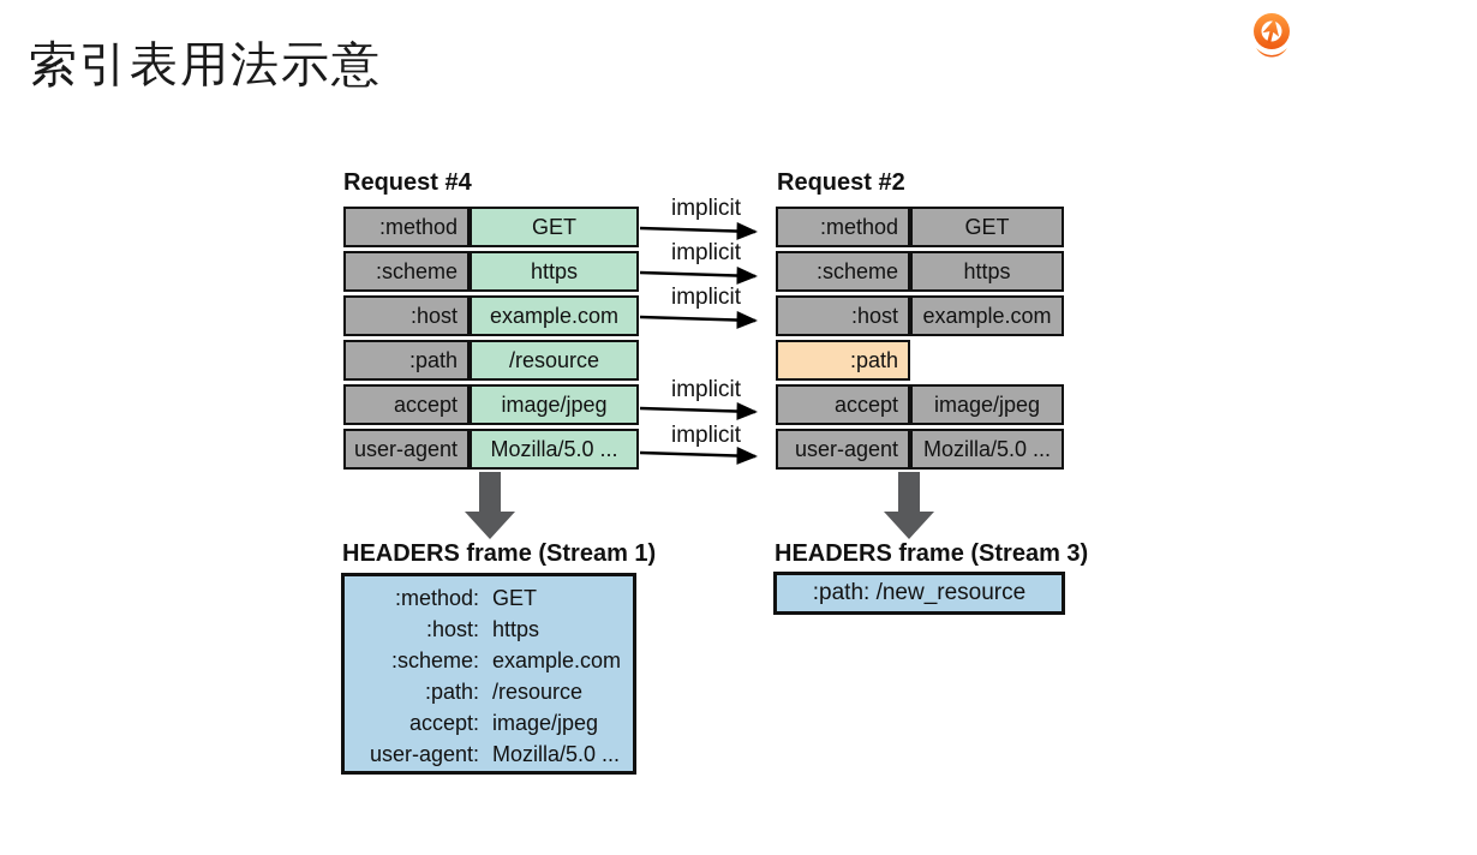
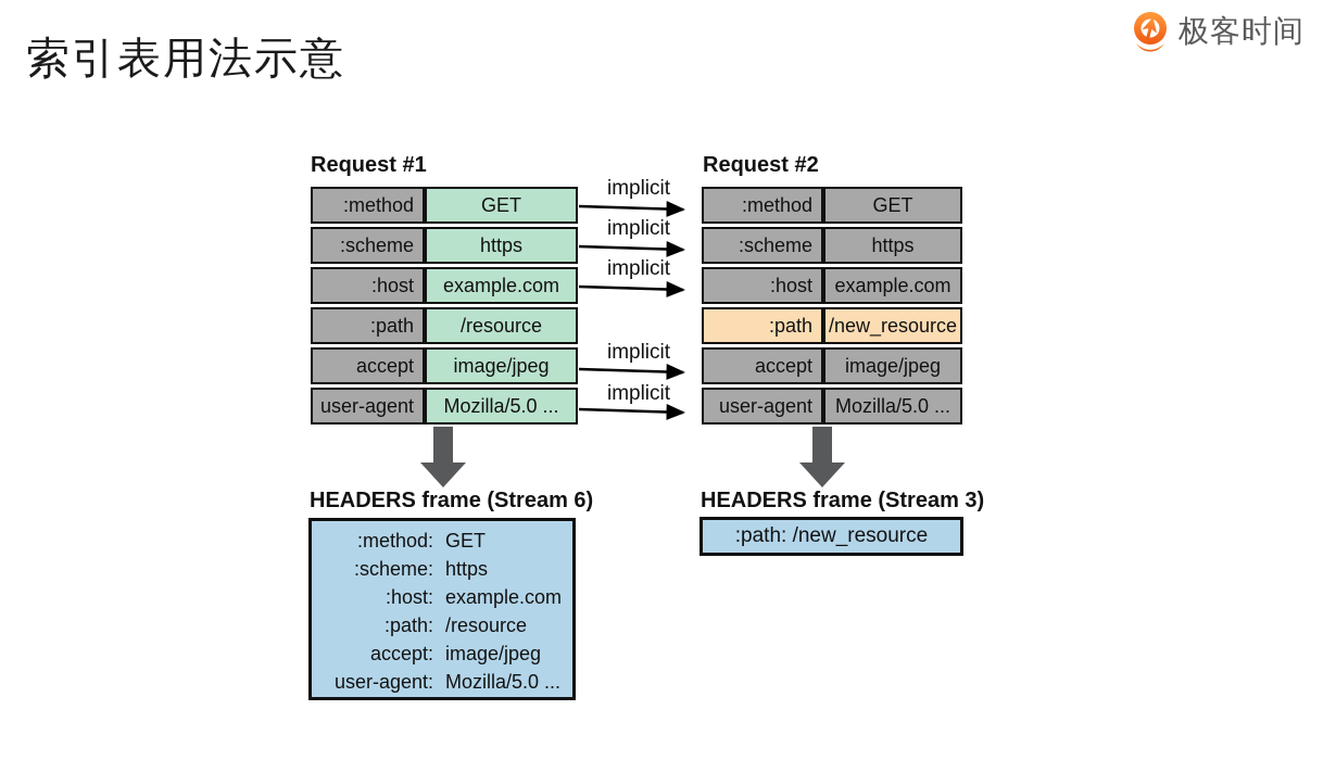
  索引表用法示意
+ 极客时间
- Request #4
+ Request #1
  :method
  GET
  :scheme
  https
  :host
  example.com
  :path
  /resource
  accept
  image/jpeg
  user-agent
  Mozilla/5.0 ...
  Request #2
  :method
  GET
  :scheme
  https
  :host
  example.com
  :path
+ /new_resource
  accept
  image/jpeg
  user-agent
  Mozilla/5.0 ...
  implicit
  implicit
  implicit
  implicit
  implicit
- HEADERS frame (Stream 1)
+ HEADERS frame (Stream 6)
  :method:
  GET
- :host:
+ :scheme:
  https
- :scheme:
+ :host:
  example.com
  :path:
  /resource
  accept:
  image/jpeg
  user-agent:
  Mozilla/5.0 ...
  HEADERS frame (Stream 3)
  :path: /new_resource
